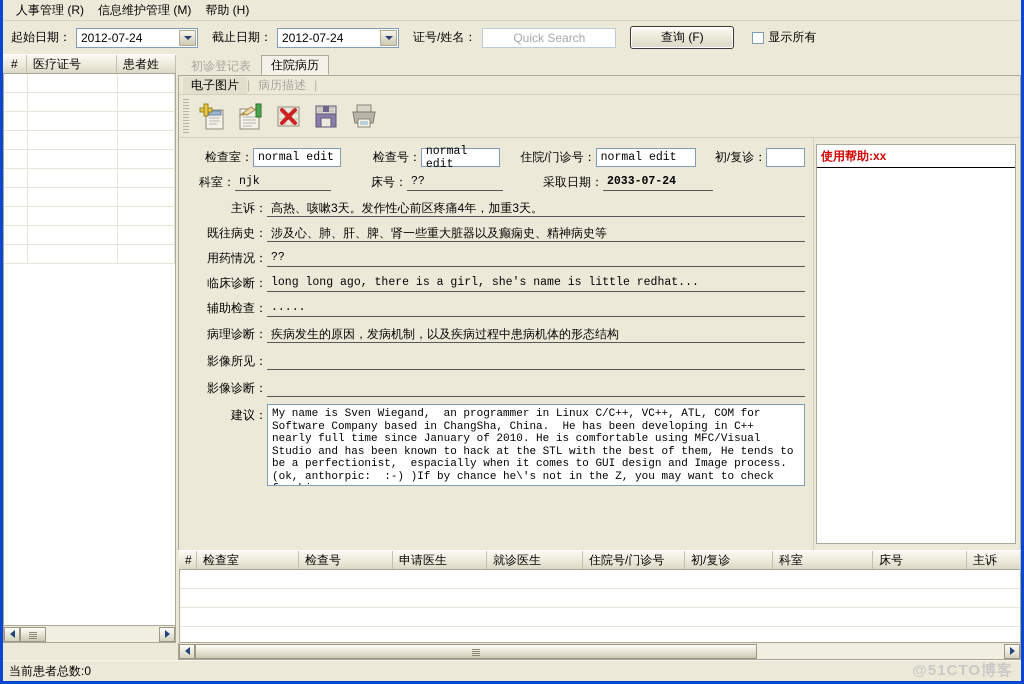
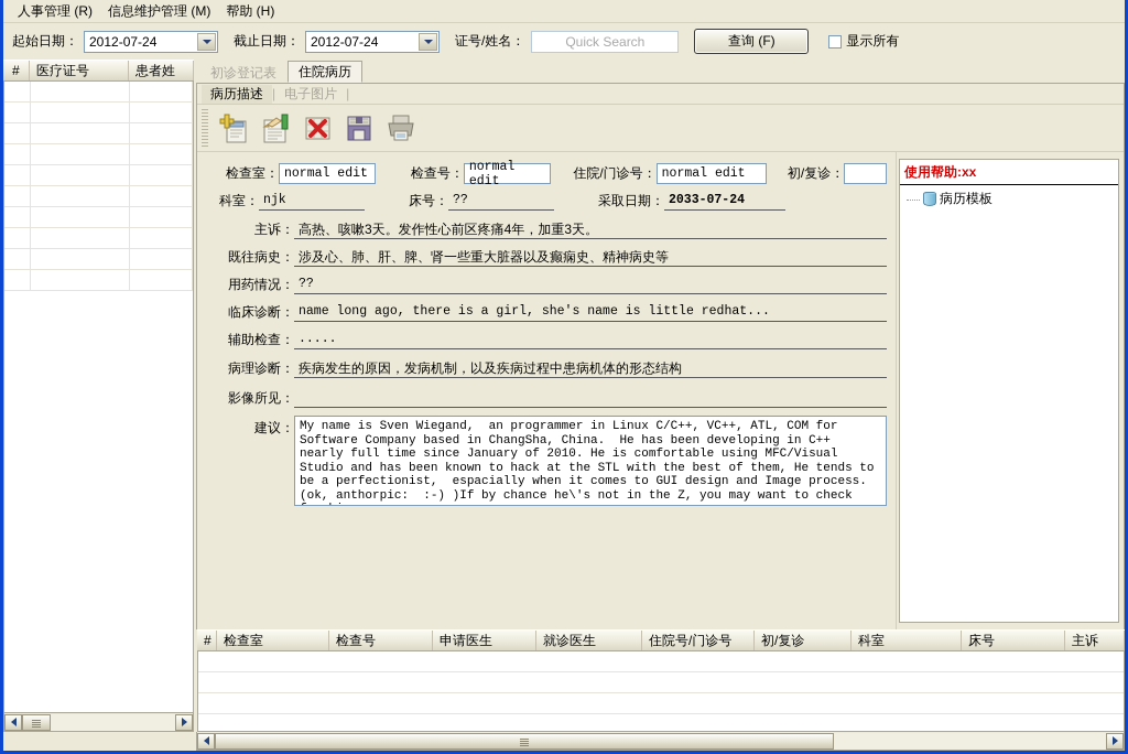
  人事管理 (R)
  信息维护管理 (M)
  帮助 (H)
  起始日期：
  2012-07-24
  截止日期：
  2012-07-24
  证号/姓名：
  Quick Search
  查询 (F)
  显示所有
  #
  医疗证号
  患者姓
  初诊登记表
  住院病历
- 电子图片
+ 病历描述
  |
- 病历描述
+ 电子图片
  |
  检查室：
  normal edit
  检查号：
  normal edit
  住院/门诊号：
  normal edit
  初/复诊：
  科室：
  njk
  床号：
  ??
  采取日期：
  2033-07-24
  主诉：
  高热、咳嗽3天。发作性心前区疼痛4年，加重3天。
  既往病史：
  涉及心、肺、肝、脾、肾一些重大脏器以及癫痫史、精神病史等
  用药情况：
  ??
  临床诊断：
- long long ago, there is a girl, she's name is little redhat...
+ name long ago, there is a girl, she's name is little redhat...
  辅助检查：
  .....
  病理诊断：
  疾病发生的原因，发病机制，以及疾病过程中患病机体的形态结构
  影像所见：
- 影像诊断：
  建议：
  My name is Sven Wiegand, an programmer in Linux C/C++, VC++, ATL, COM for Software Company based in ChangSha, China. He has been developing in C++ nearly full time since January of 2010. He is comfortable using MFC/Visual Studio and has been known to hack at the STL with the best of them, He tends to be a perfectionist, espacially when it comes to GUI design and Image process. (ok, anthorpic: :-) )If by chance he\'s not in the Z, you may want to check
  使用帮助:xx
+ 病历模板
  #
  检查室
  检查号
  申请医生
  就诊医生
  住院号/门诊号
  初/复诊
  科室
  床号
  主诉
- 当前患者总数:0
- @51CTO博客
